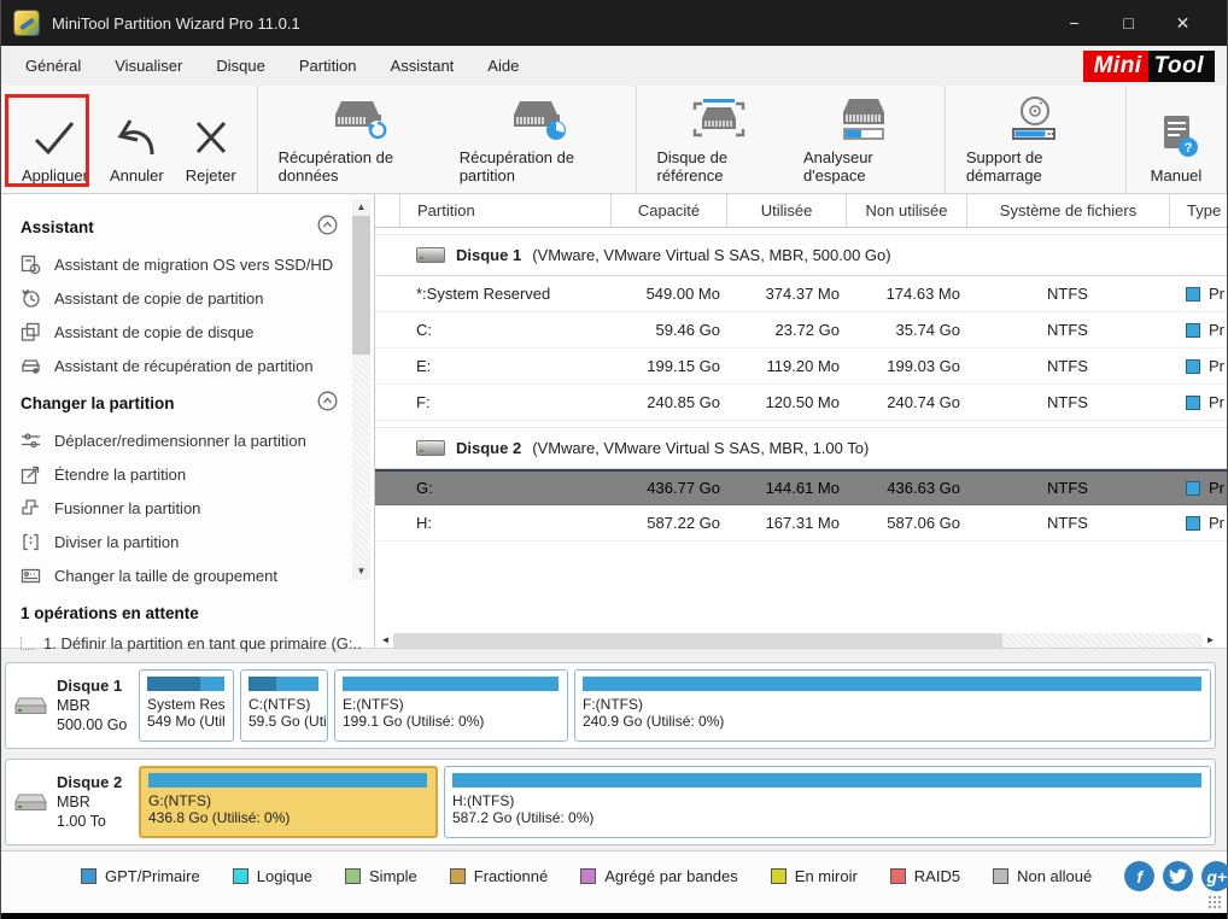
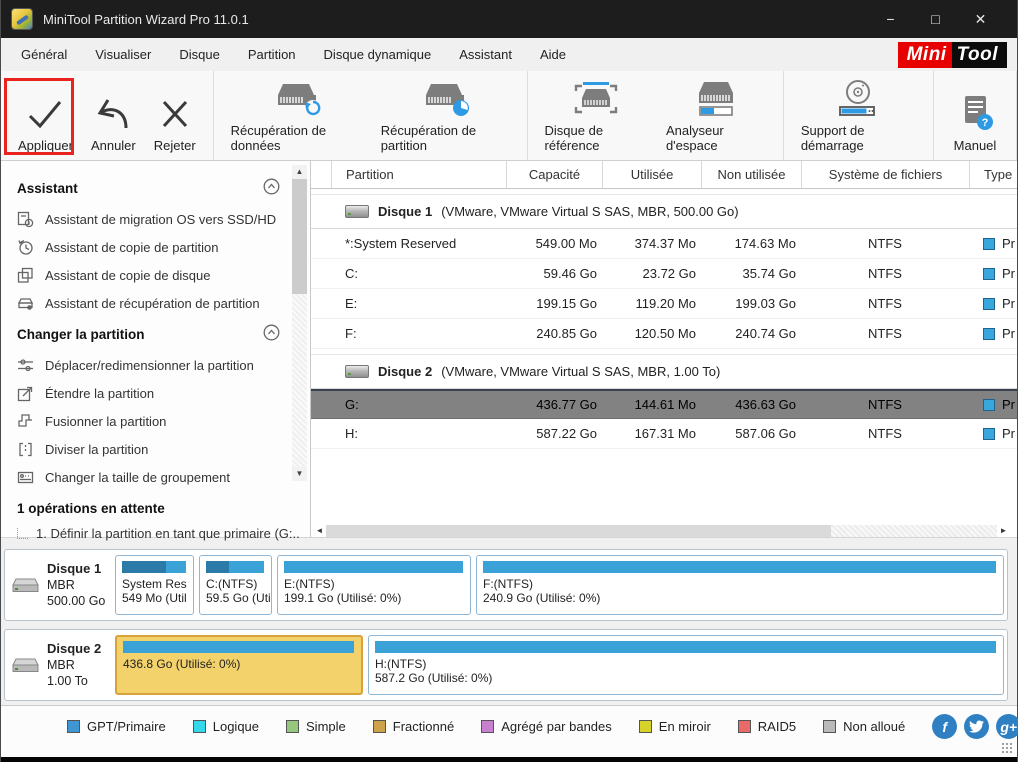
  MiniTool Partition Wizard Pro 11.0.1
  −
  □
  ✕
  Général
  Visualiser
  Disque
  Partition
+ Disque dynamique
  Assistant
  Aide
  Mini
  Tool
  Appliquer
  Annuler
  Rejeter
  Récupération de données
  Récupération de partition
  Disque de référence
  Analyseur d'espace
  Support de démarrage
  ?
  Manuel
  Assistant
  Assistant de migration OS vers SSD/HD
  Assistant de copie de partition
  Assistant de copie de disque
  Assistant de récupération de partition
  Changer la partition
  Déplacer/redimensionner la partition
  Étendre la partition
  Fusionner la partition
  Diviser la partition
  Changer la taille de groupement
  1 opérations en attente
  1. Définir la partition en tant que primaire (G:..
  ▲
  ▼
  Partition
  Capacité
  Utilisée
  Non utilisée
  Système de fichiers
  Type
  Disque 1
  (VMware, VMware Virtual S SAS, MBR, 500.00 Go)
  *:System Reserved
  549.00 Mo
  374.37 Mo
  174.63 Mo
  NTFS
  Pr
  C:
  59.46 Go
  23.72 Go
  35.74 Go
  NTFS
  Pr
  E:
  199.15 Go
  119.20 Mo
  199.03 Go
  NTFS
  Pr
  F:
  240.85 Go
  120.50 Mo
  240.74 Go
  NTFS
  Pr
  Disque 2
  (VMware, VMware Virtual S SAS, MBR, 1.00 To)
  G:
  436.77 Go
  144.61 Mo
  436.63 Go
  NTFS
  Pr
  H:
  587.22 Go
  167.31 Mo
  587.06 Go
  NTFS
  Pr
  ◄
  ►
  Disque 1
  MBR
  500.00 Go
  System Res
  549 Mo (Util
  C:(NTFS)
  59.5 Go (Uti
  E:(NTFS)
  199.1 Go (Utilisé: 0%)
  F:(NTFS)
  240.9 Go (Utilisé: 0%)
  Disque 2
  MBR
  1.00 To
- G:(NTFS)
  436.8 Go (Utilisé: 0%)
  H:(NTFS)
  587.2 Go (Utilisé: 0%)
  GPT/Primaire
  Logique
  Simple
  Fractionné
  Agrégé par bandes
  En miroir
  RAID5
  Non alloué
  f
  g+
